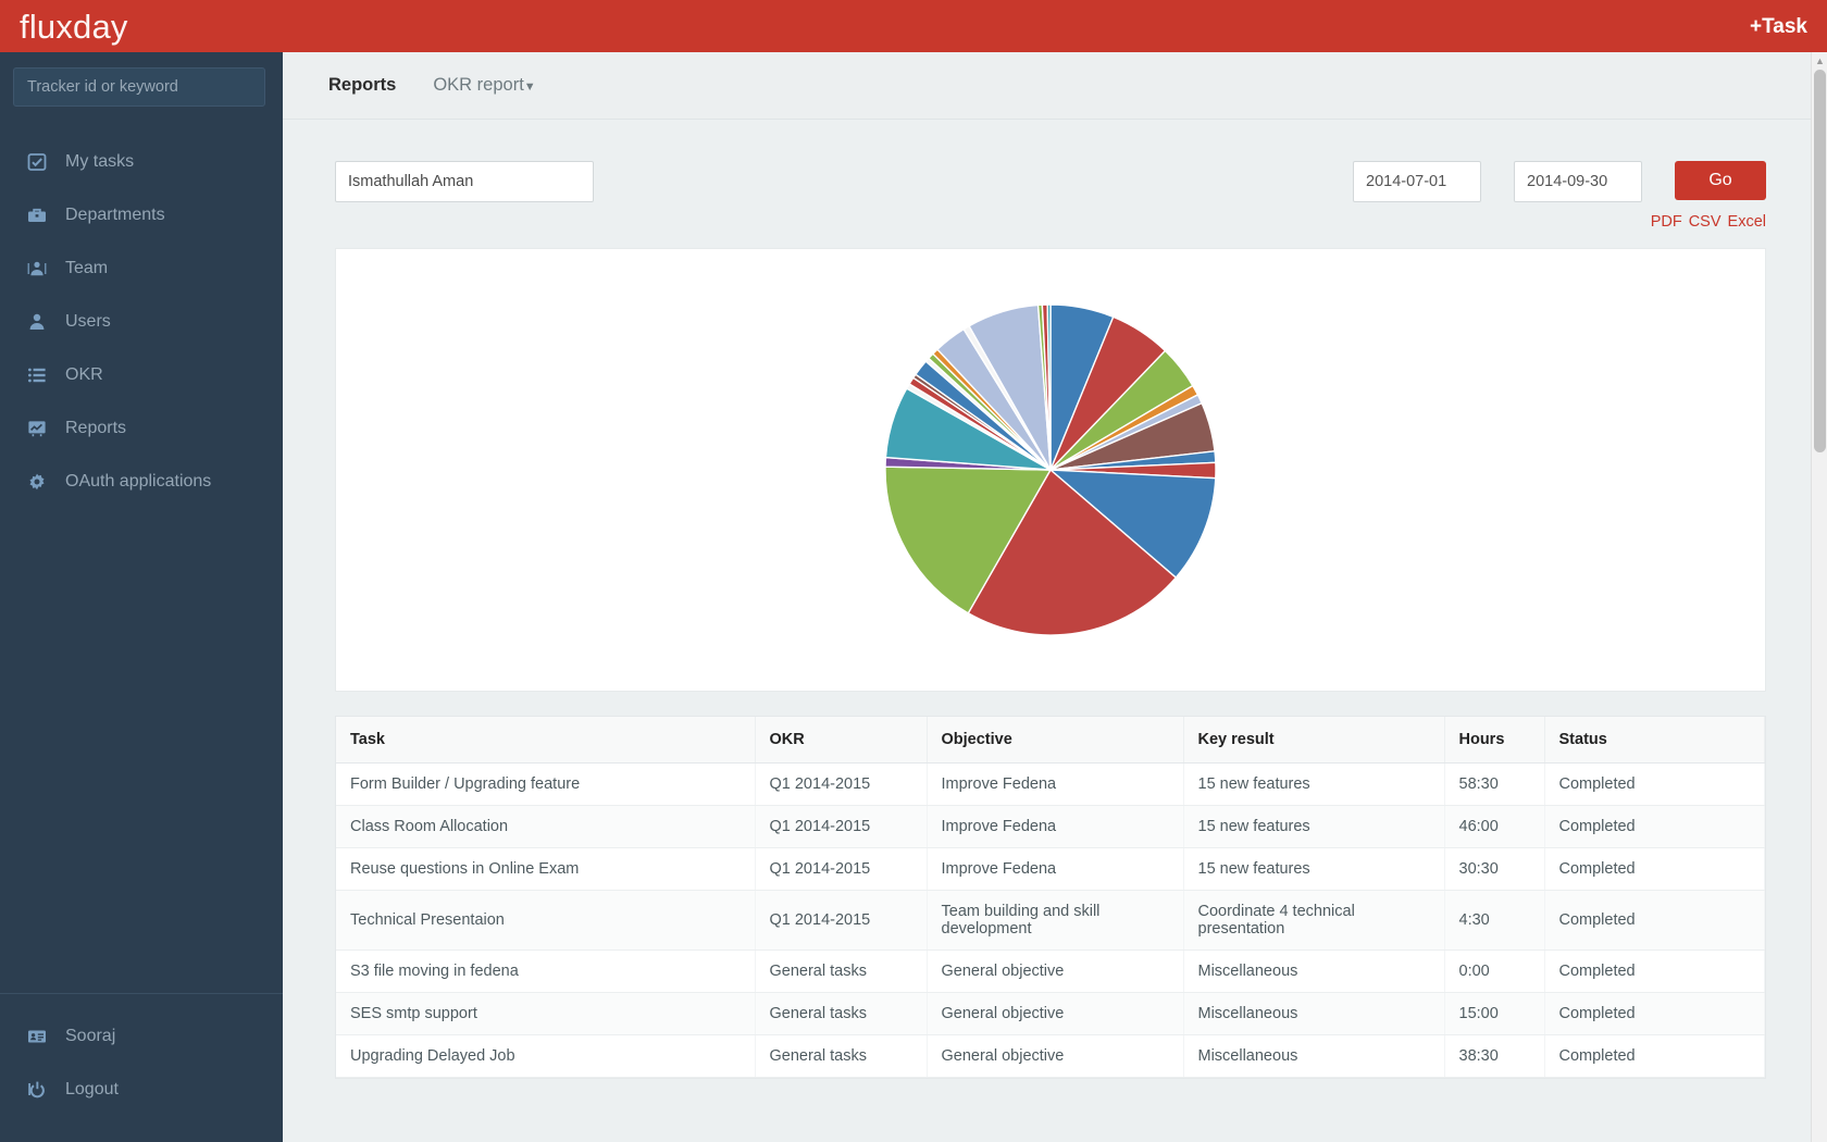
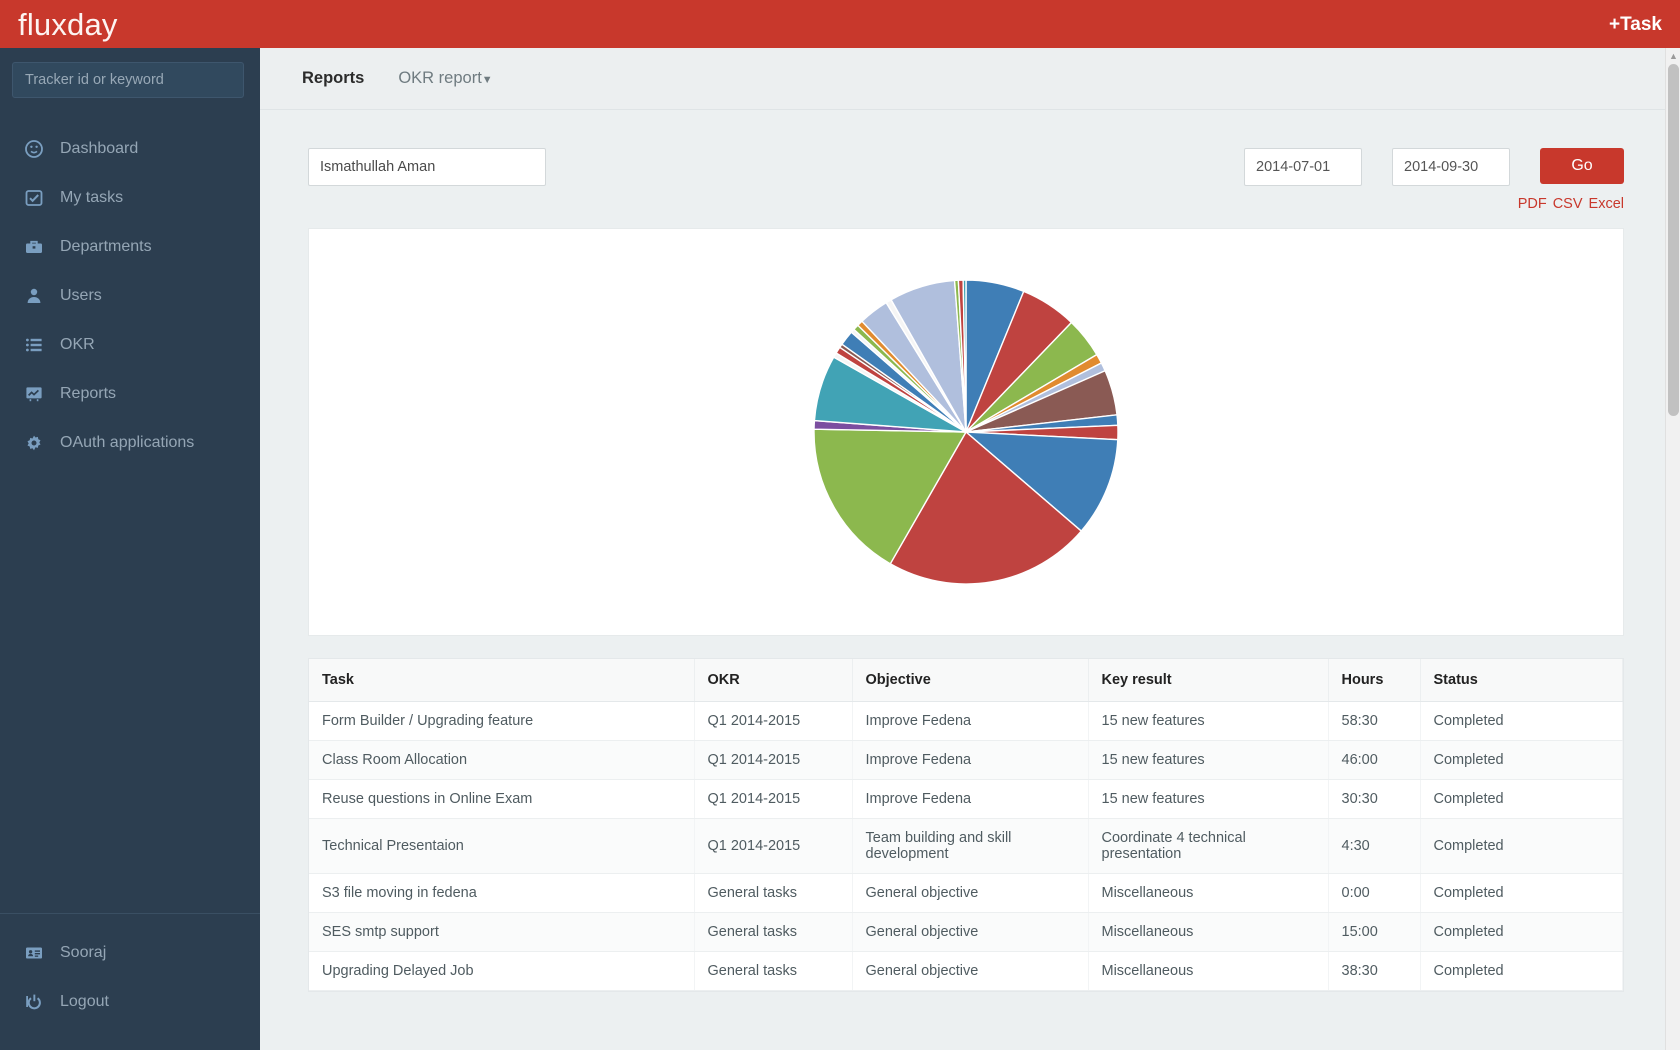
  fluxday
  +Task
  Tracker id or keyword
+ Dashboard
  My tasks
  Departments
- Team
  Users
  OKR
  Reports
  OAuth applications
  Sooraj
  Logout
  Reports
  OKR report▼
  Ismathullah Aman
  2014-07-01
  2014-09-30
  Go
  PDF
  CSV
  Excel
  Task	OKR	Objective	Key result	Hours	Status
  Form Builder / Upgrading feature	Q1 2014-2015	Improve Fedena	15 new features	58:30	Completed
  Class Room Allocation	Q1 2014-2015	Improve Fedena	15 new features	46:00	Completed
  Reuse questions in Online Exam	Q1 2014-2015	Improve Fedena	15 new features	30:30	Completed
  Technical Presentaion	Q1 2014-2015	Team building and skill development	Coordinate 4 technical presentation	4:30	Completed
  S3 file moving in fedena	General tasks	General objective	Miscellaneous	0:00	Completed
  SES smtp support	General tasks	General objective	Miscellaneous	15:00	Completed
  Upgrading Delayed Job	General tasks	General objective	Miscellaneous	38:30	Completed
  ▲
